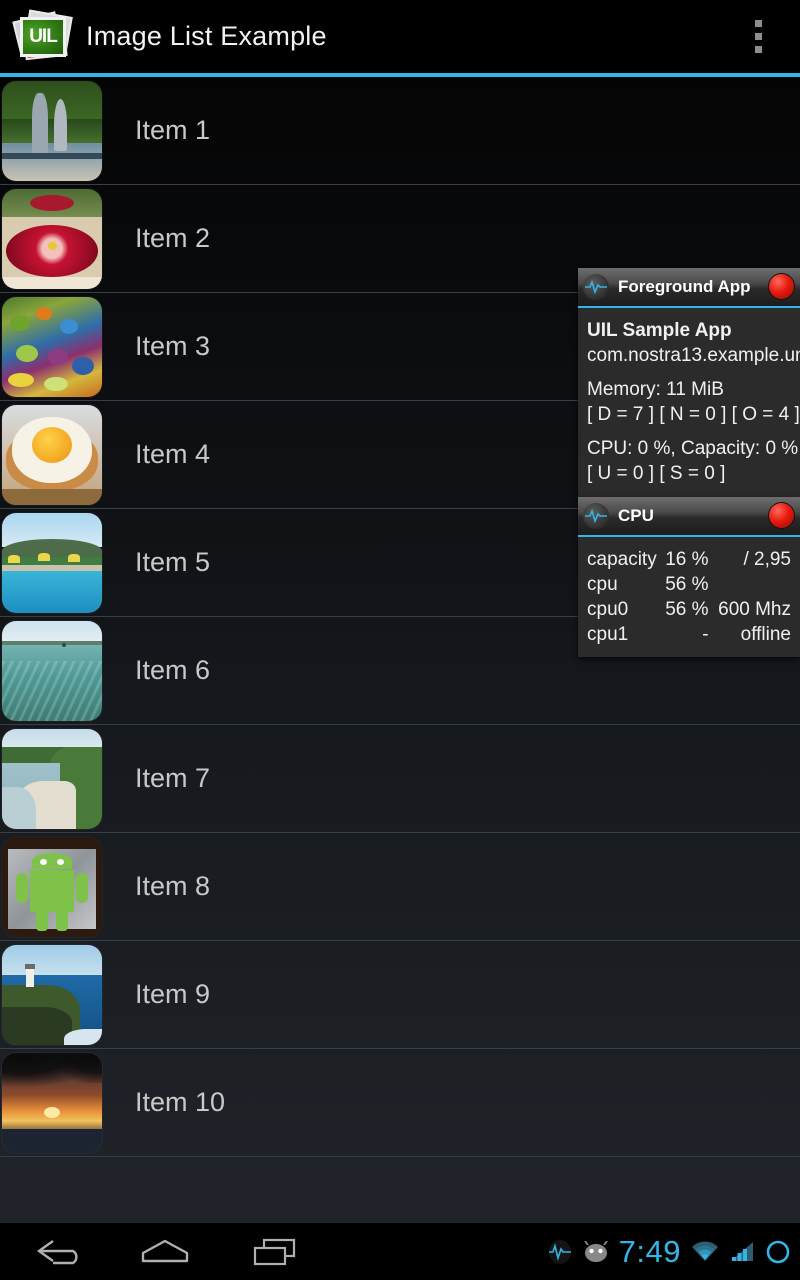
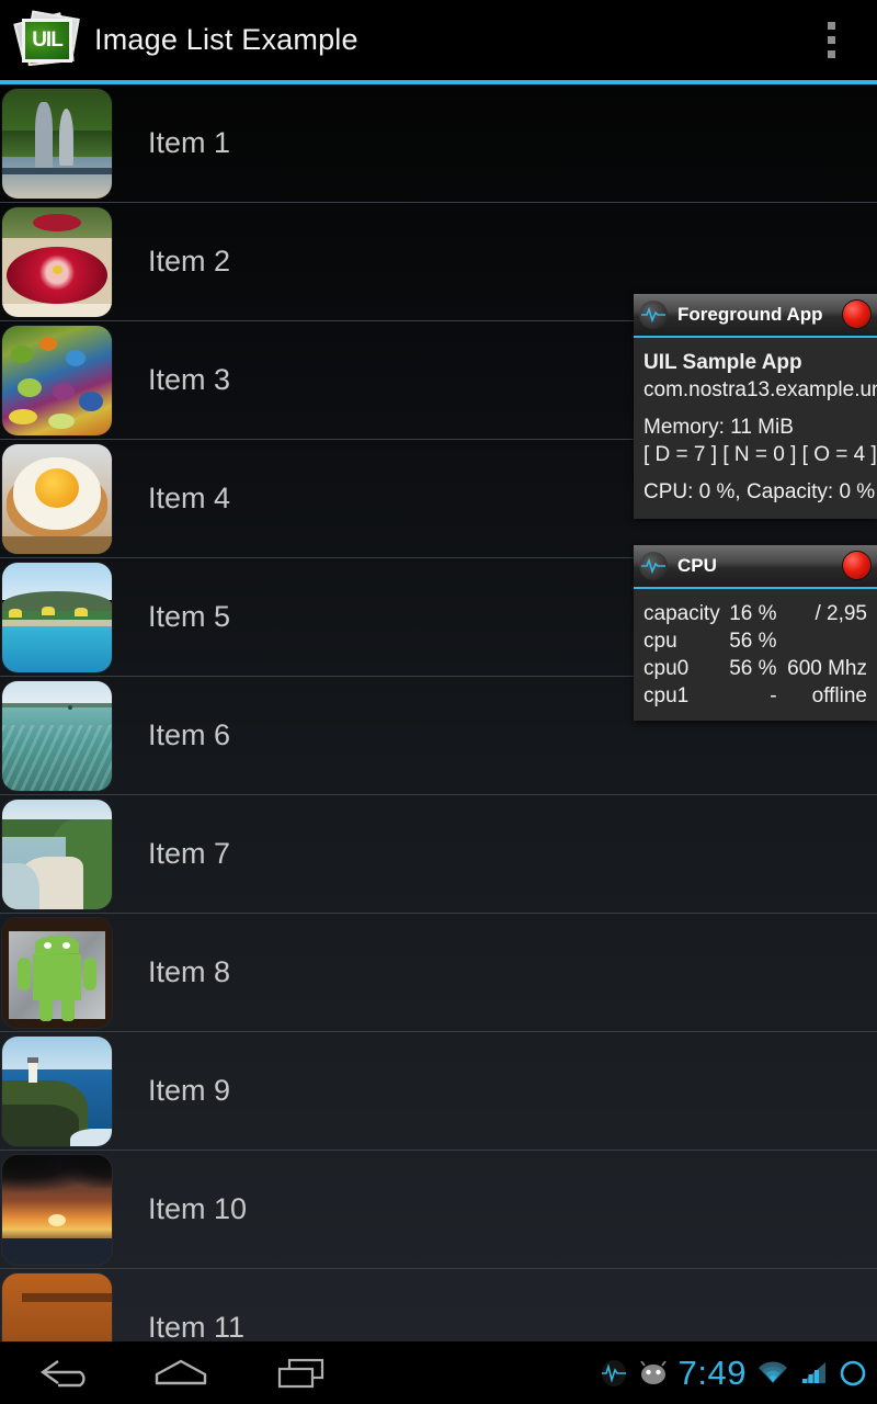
  UIL
  Image List Example
  Item 1
  Item 2
  Item 3
  Item 4
  Item 5
  Item 6
  Item 7
  Item 8
  Item 9
  Item 10
+ Item 11
  Foreground App
  UIL Sample App
  com.nostra13.example.u
  Memory: 11 MiB
  [ D = 7 ] [ N = 0 ] [ O = 4 ]
  CPU: 0 %, Capacity: 0 %
- [ U = 0 ] [ S = 0 ]
  CPU
  capacity	16 %	/ 2,95
  cpu	56 %
  cpu0	56 %	600 Mhz
  cpu1	-	offline
  7:49
